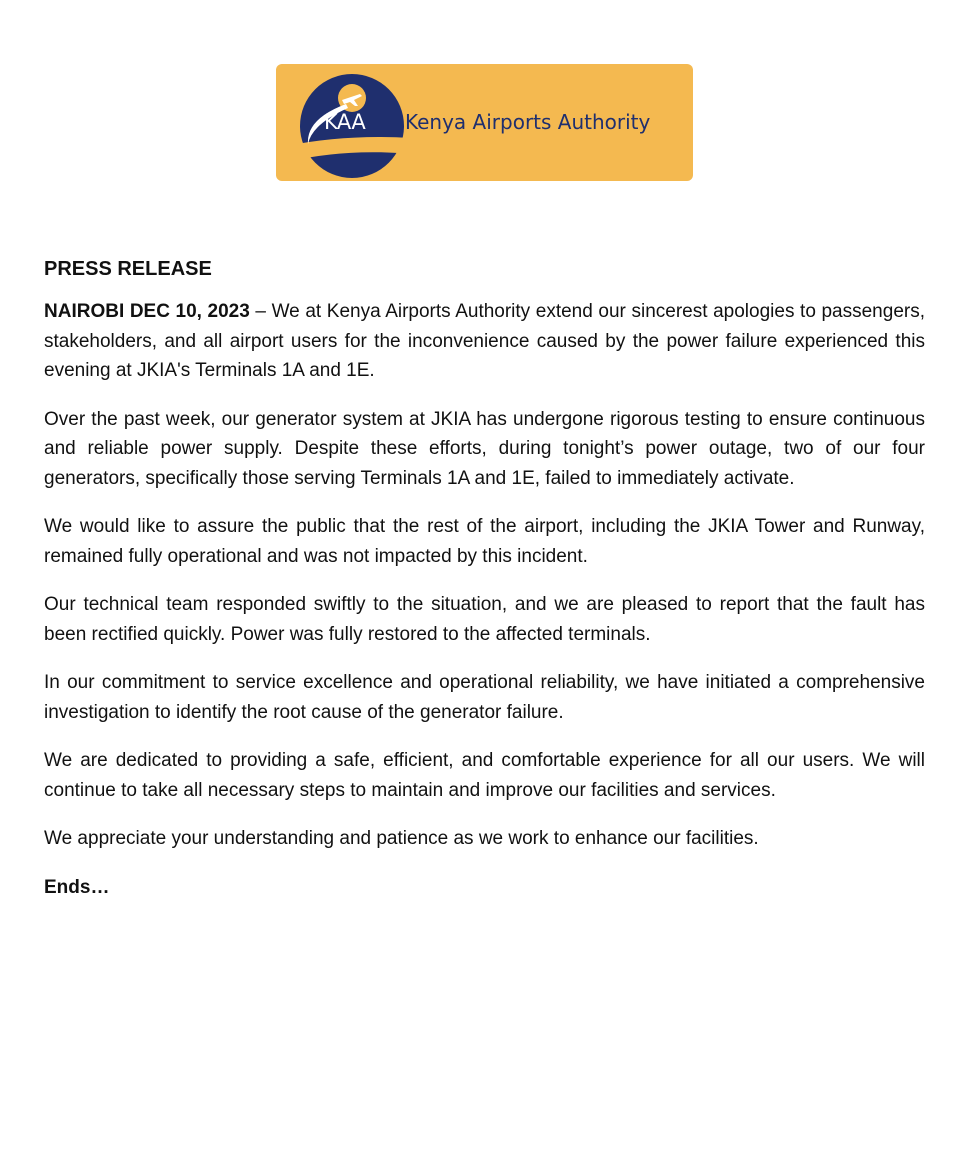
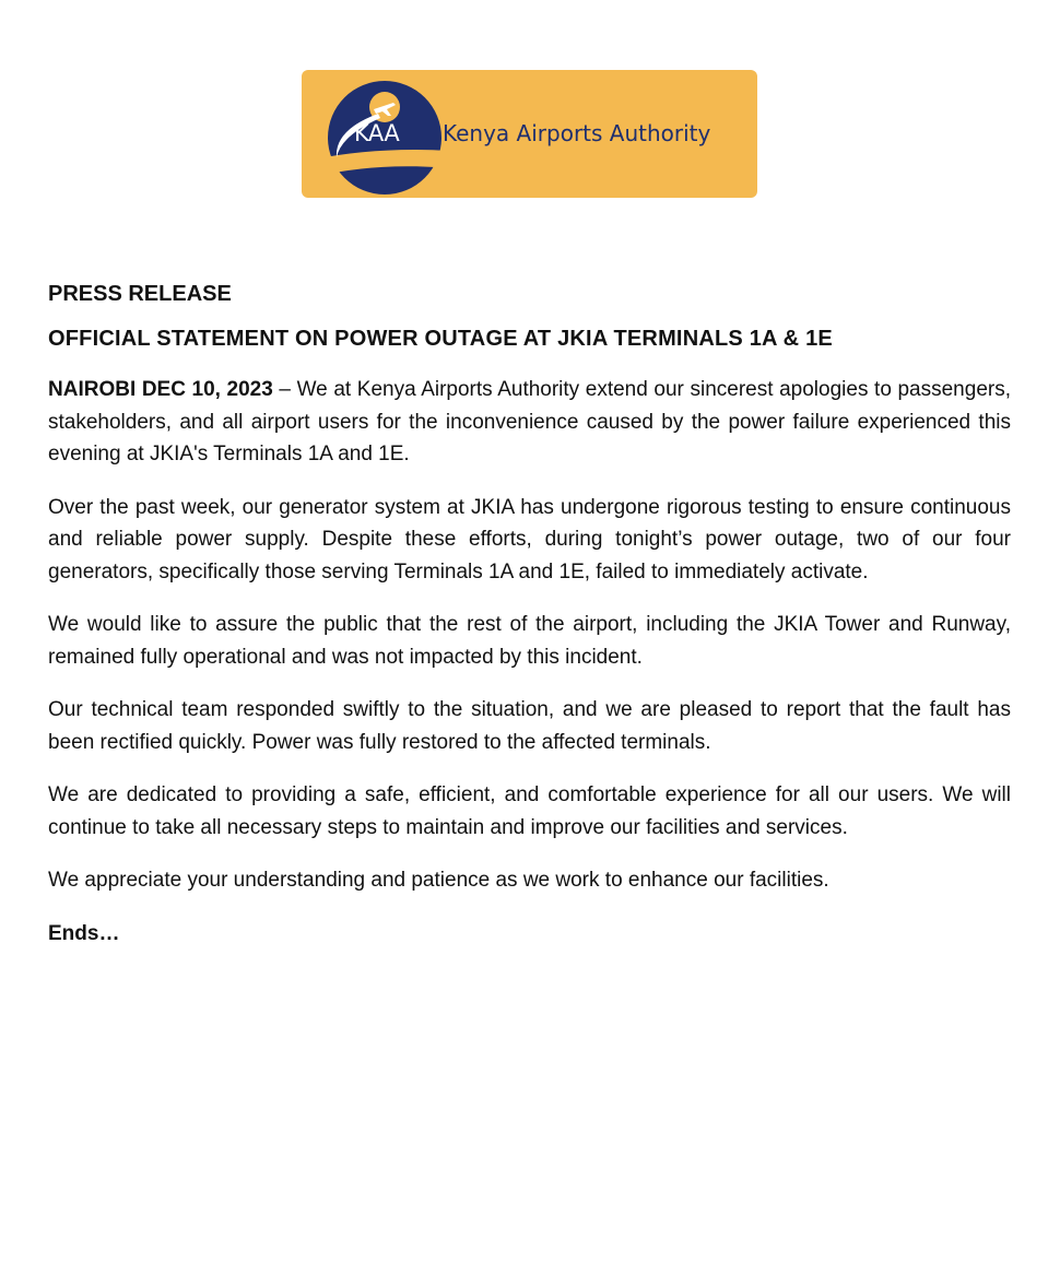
  KAA
  Kenya Airports Authority
  PRESS RELEASE
+ OFFICIAL STATEMENT ON POWER OUTAGE AT JKIA TERMINALS 1A & 1E
  NAIROBI DEC 10, 2023 – We at Kenya Airports Authority extend our sincerest apologies to passengers, stakeholders, and all airport users for the inconvenience caused by the power failure experienced this evening at JKIA's Terminals 1A and 1E.
  Over the past week, our generator system at JKIA has undergone rigorous testing to ensure continuous and reliable power supply. Despite these efforts, during tonight’s power outage, two of our four generators, specifically those serving Terminals 1A and 1E, failed to immediately activate.
  We would like to assure the public that the rest of the airport, including the JKIA Tower and Runway, remained fully operational and was not impacted by this incident.
  Our technical team responded swiftly to the situation, and we are pleased to report that the fault has been rectified quickly. Power was fully restored to the affected terminals.
- In our commitment to service excellence and operational reliability, we have initiated a comprehensive investigation to identify the root cause of the generator failure.
  We are dedicated to providing a safe, efficient, and comfortable experience for all our users. We will continue to take all necessary steps to maintain and improve our facilities and services.
  We appreciate your understanding and patience as we work to enhance our facilities.
  Ends…
